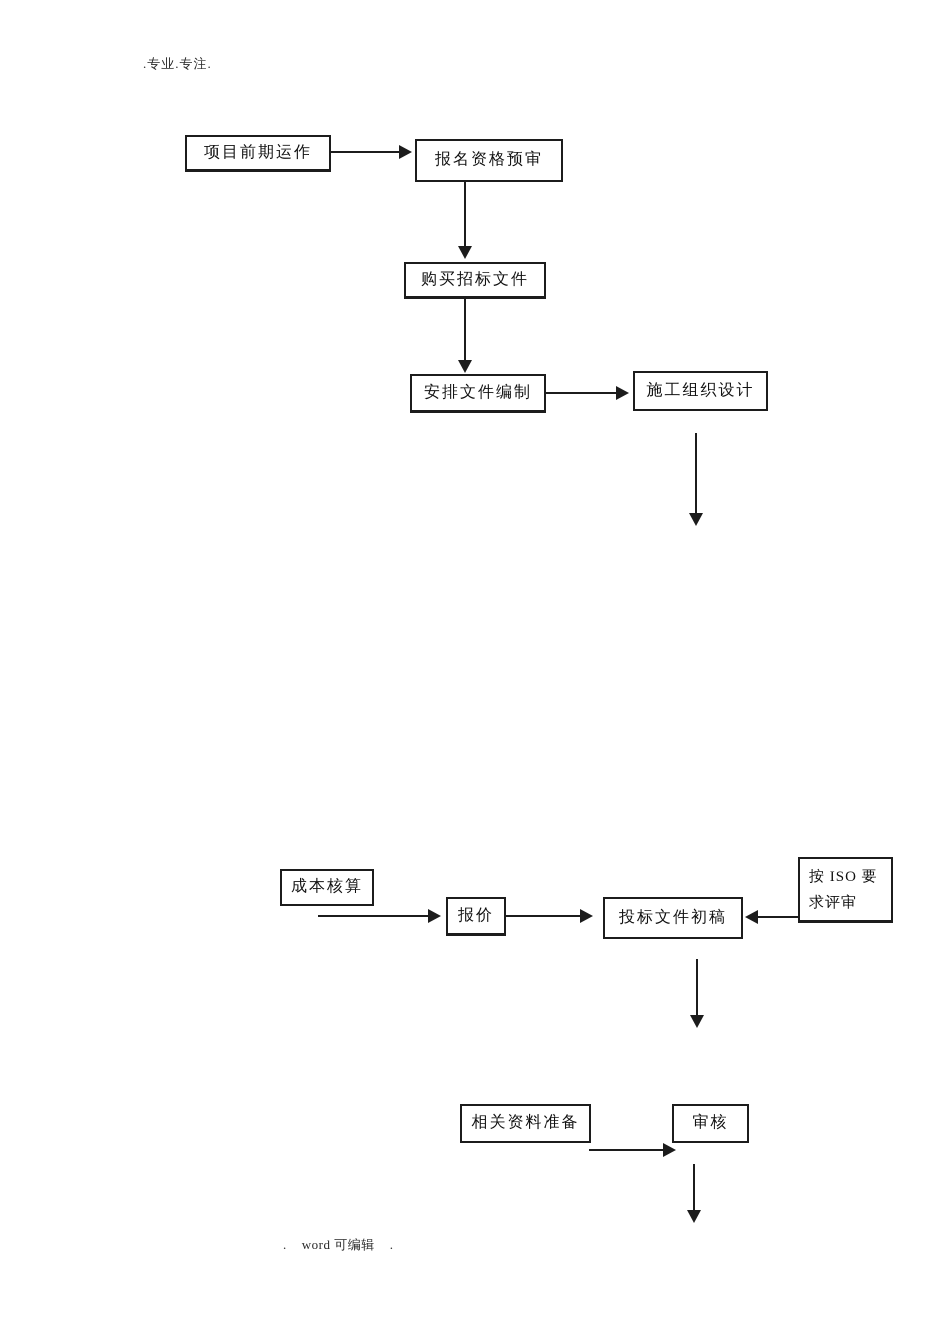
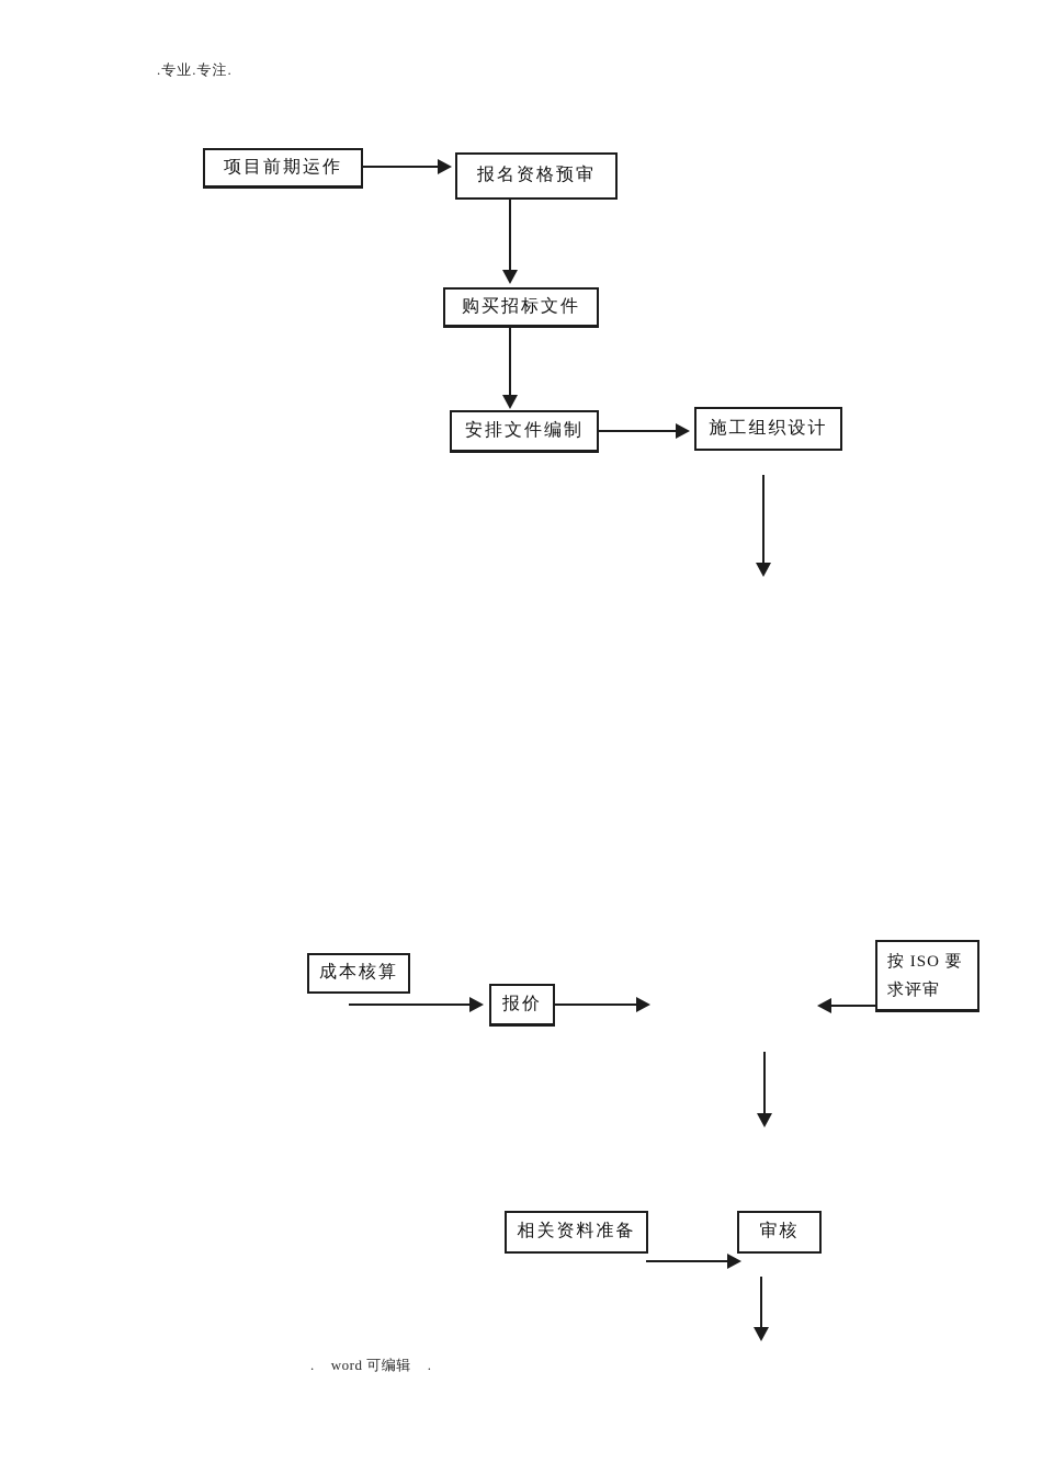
  .专业.专注.
  项目前期运作
  报名资格预审
  购买招标文件
  安排文件编制
  施工组织设计
  成本核算
  报价
- 投标文件初稿
  按 ISO 要求评审
  相关资料准备
  审核
  . word 可编辑 .
